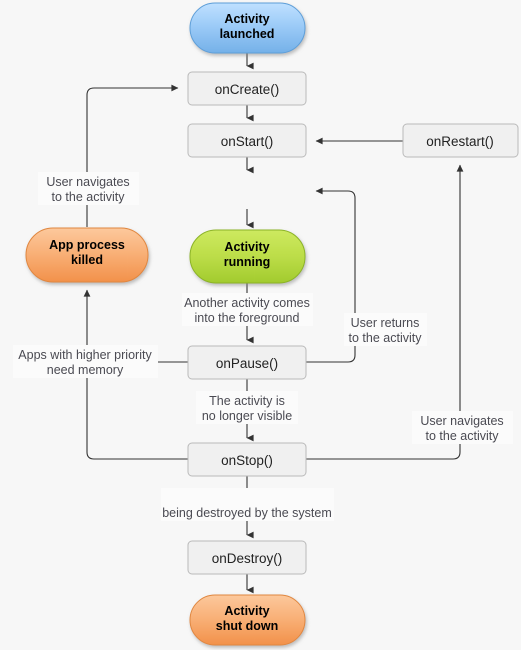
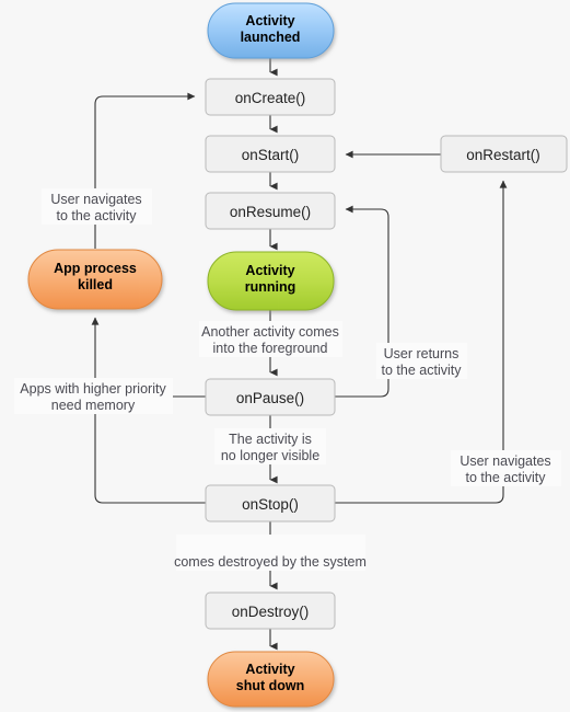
  User navigates
  to the activity
  Another activity comes
  into the foreground
  User returns
  to the activity
  Apps with higher priority
  need memory
  The activity is
  no longer visible
  User navigates
  to the activity
- being destroyed by the system
+ comes destroyed by the system
  Activity
  launched
  onCreate()
  onStart()
+ onResume()
  onRestart()
  Activity
  running
  App process
  killed
  onPause()
  onStop()
  onDestroy()
  Activity
  shut down
